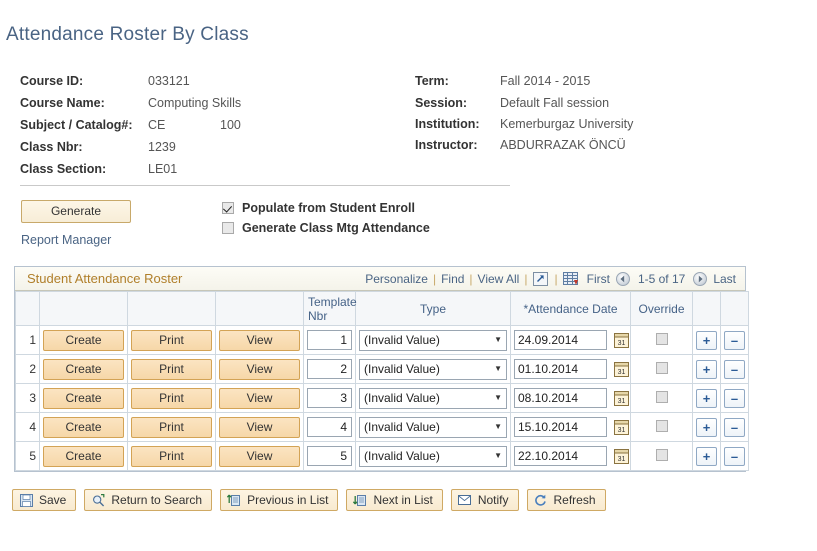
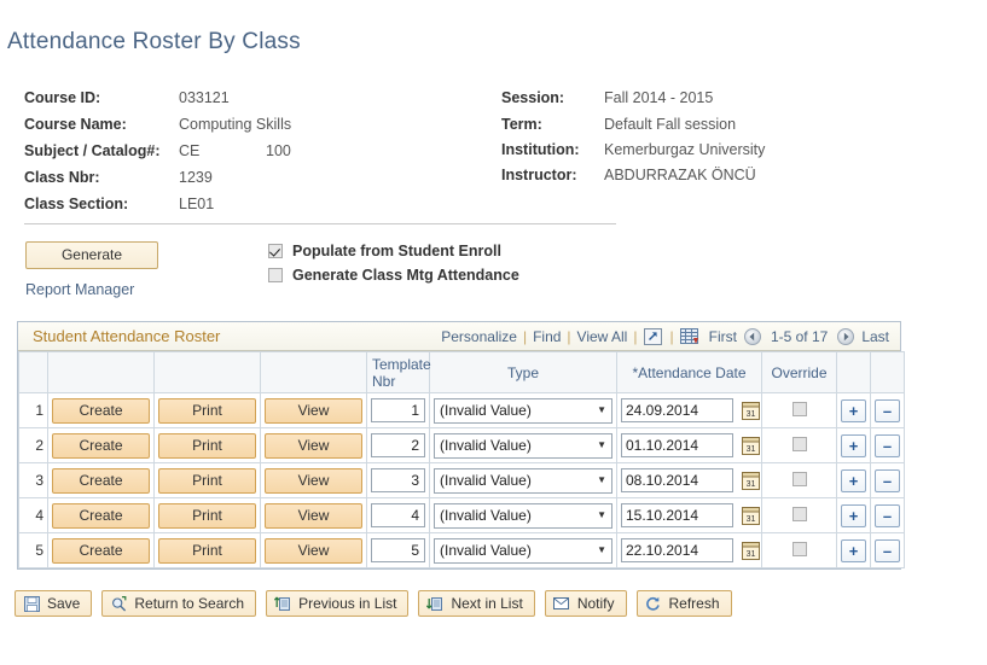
  Attendance Roster By Class
  Course ID:
  033121
  Course Name:
  Computing Skills
  Subject / Catalog#:
  CE
  100
  Class Nbr:
  1239
  Class Section:
  LE01
- Term:
+ Session:
  Fall 2014 - 2015
- Session:
+ Term:
  Default Fall session
  Institution:
  Kemerburgaz University
  Instructor:
  ABDURRAZAK ÖNCÜ
  Generate
  Report Manager
  Populate from Student Enroll
  Generate Class Mtg Attendance
  Student Attendance Roster
  Personalize
  |
  Find
  |
  View All
  |
  |
  First
  1-5 of 17
  Last
  				Template Nbr	Type	*Attendance Date	Override
  1	Create	Print	View	1	(Invalid Value) ▼	24.09.2014		+	–
  2	Create	Print	View	2	(Invalid Value) ▼	01.10.2014		+	–
  3	Create	Print	View	3	(Invalid Value) ▼	08.10.2014		+	–
  4	Create	Print	View	4	(Invalid Value) ▼	15.10.2014		+	–
  5	Create	Print	View	5	(Invalid Value) ▼	22.10.2014		+	–
  Save
  Return to Search
  Previous in List
  Next in List
  Notify
  Refresh
